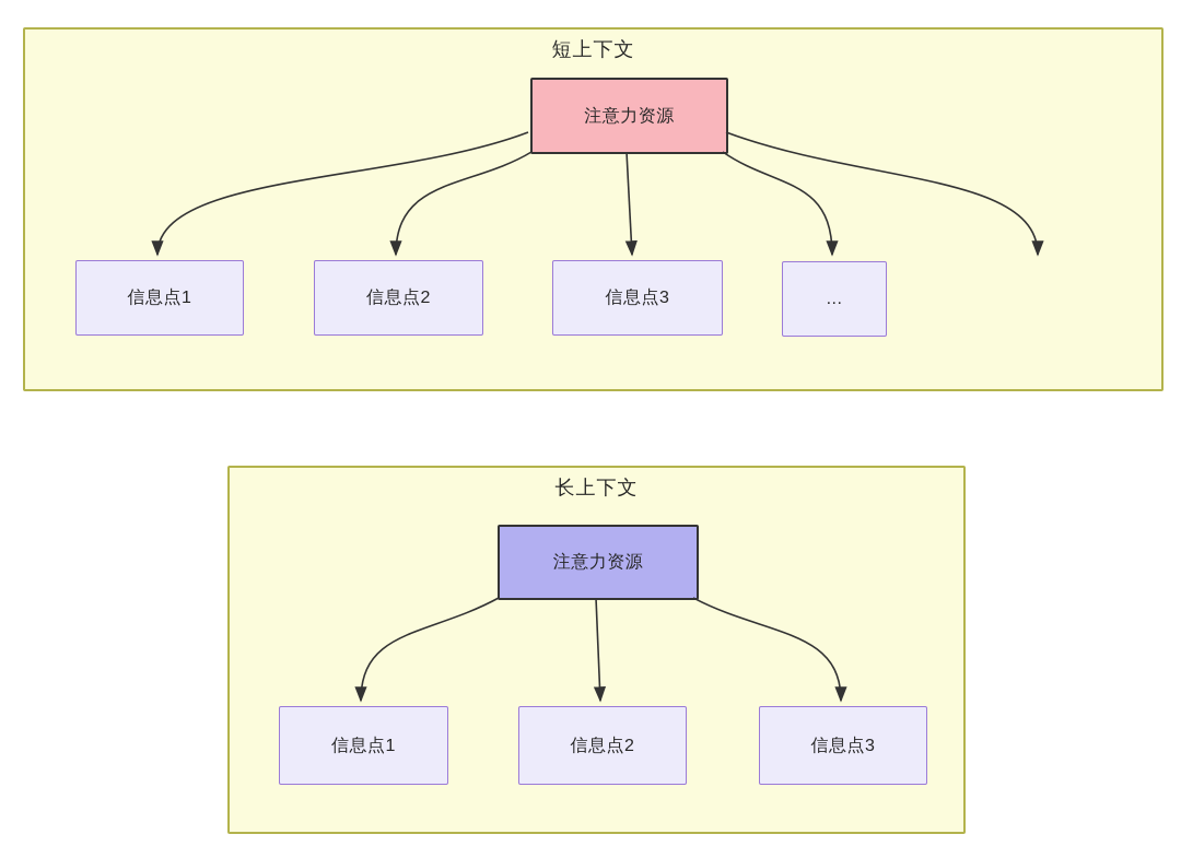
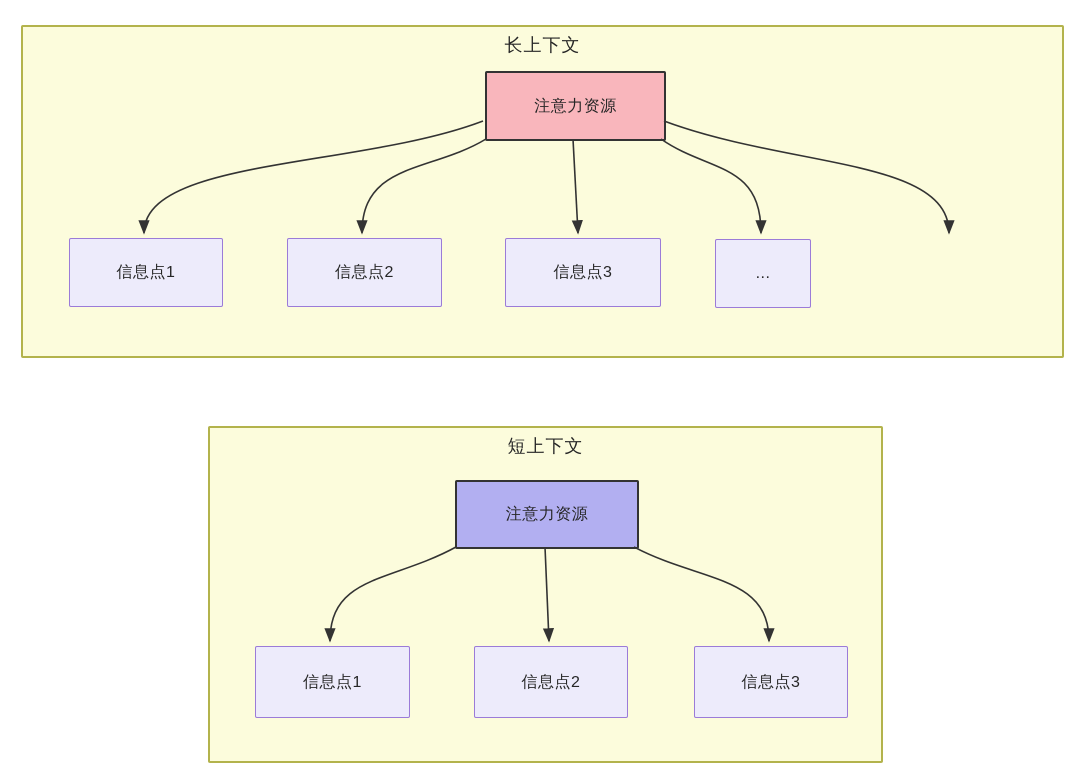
- 短上下文
+ 长上下文
  注意力资源
  信息点1
  信息点2
  信息点3
  ...
- 长上下文
+ 短上下文
  注意力资源
  信息点1
  信息点2
  信息点3
